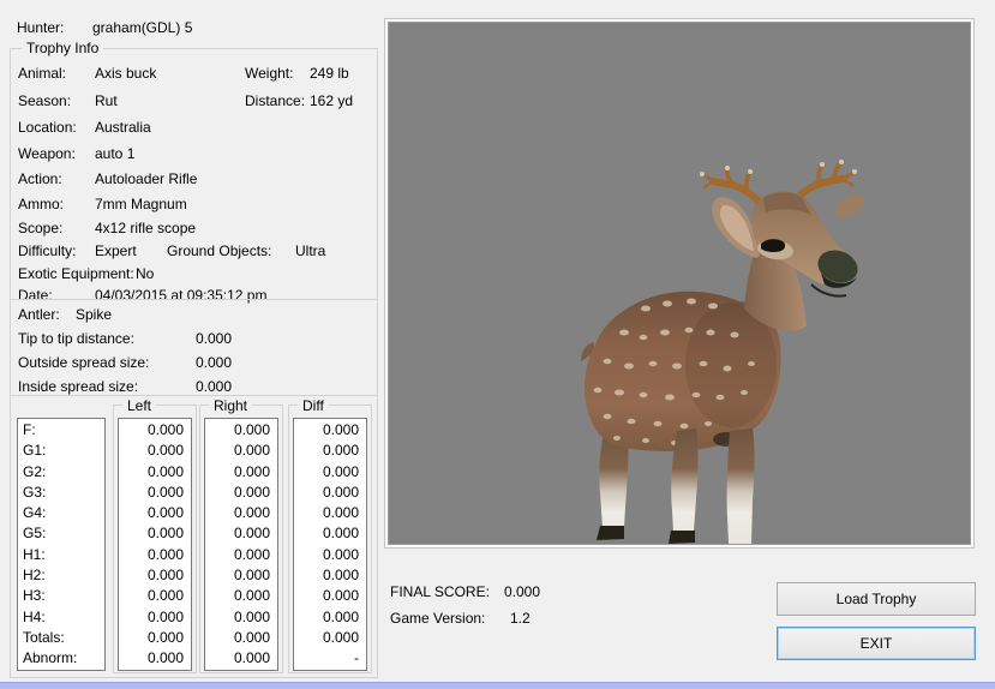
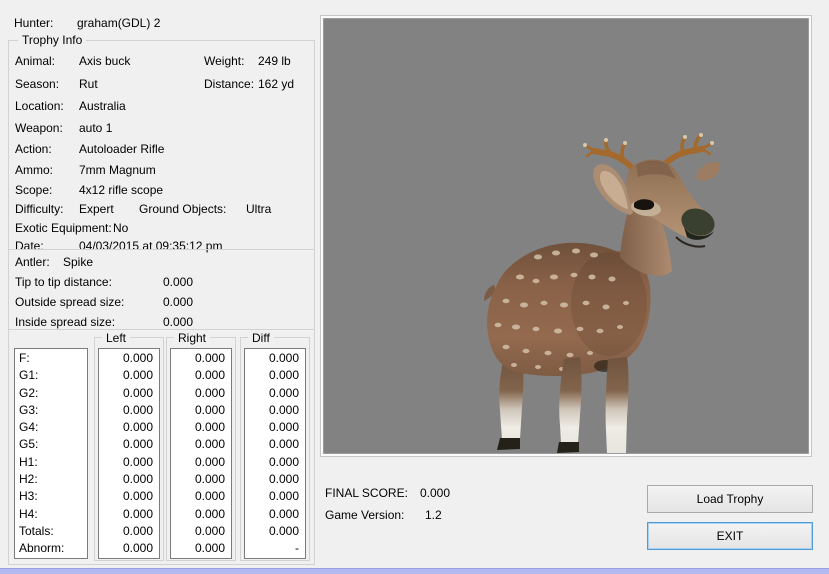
  Hunter:
- graham(GDL) 5
+ graham(GDL) 2
  Trophy Info
  Animal:
  Axis buck
  Weight:
  249 lb
  Season:
  Rut
  Distance:
  162 yd
  Location:
  Australia
  Weapon:
  auto 1
  Action:
  Autoloader Rifle
  Ammo:
  7mm Magnum
  Scope:
  4x12 rifle scope
  Difficulty:
  Expert
  Ground Objects:
  Ultra
  Exotic Equipment:
  No
  Date:
  04/03/2015 at 09:35:12 pm
  Antler:
  Spike
  Tip to tip distance:
  0.000
  Outside spread size:
  0.000
  Inside spread size:
  0.000
  F:
  G1:
  G2:
  G3:
  G4:
  G5:
  H1:
  H2:
  H3:
  H4:
  Totals:
  Abnorm:
  Left
  0.000
  0.000
  0.000
  0.000
  0.000
  0.000
  0.000
  0.000
  0.000
  0.000
  0.000
  0.000
  Right
  0.000
  0.000
  0.000
  0.000
  0.000
  0.000
  0.000
  0.000
  0.000
  0.000
  0.000
  0.000
  Diff
  0.000
  0.000
  0.000
  0.000
  0.000
  0.000
  0.000
  0.000
  0.000
  0.000
  0.000
  -
  FINAL SCORE:
  0.000
  Game Version:
  1.2
  Load Trophy
  EXIT
